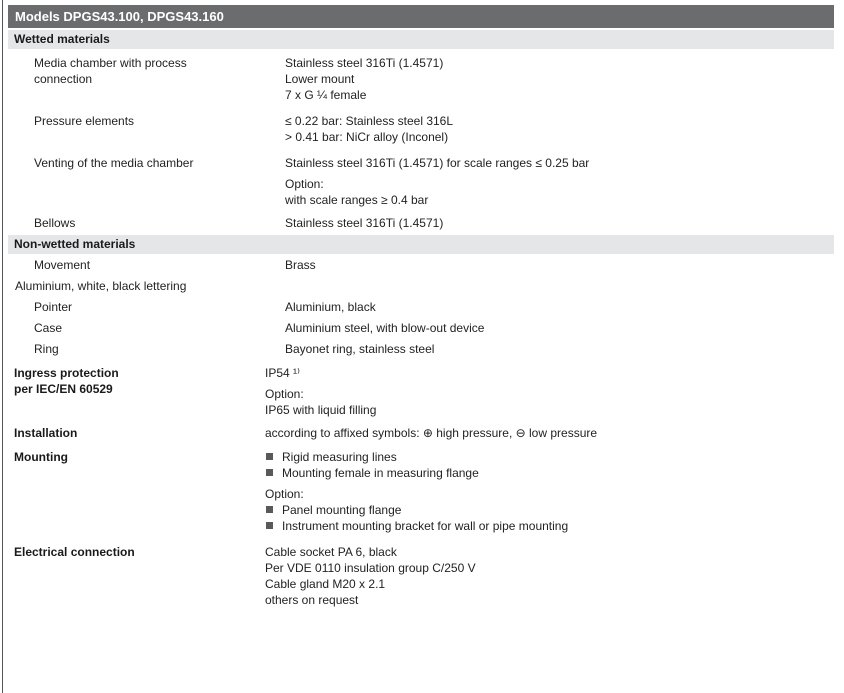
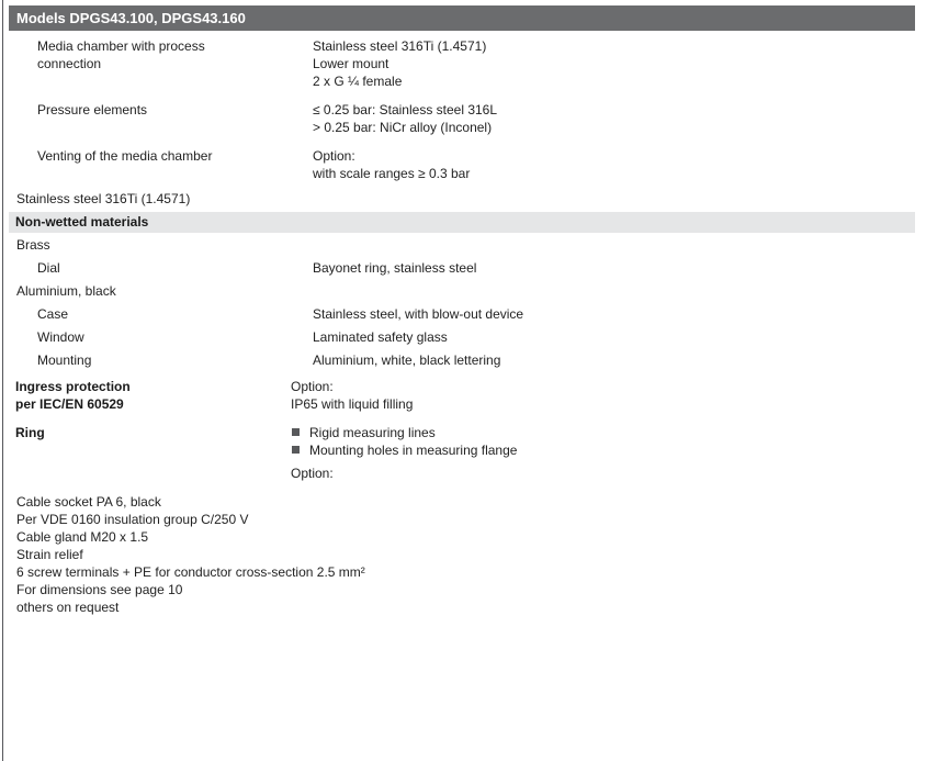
  Models DPGS43.100, DPGS43.160
- Wetted materials
  Media chamber with process
  connection
  Stainless steel 316Ti (1.4571)
  Lower mount
- 7 x G ¼ female
+ 2 x G ¼ female
  Pressure elements
- ≤ 0.22 bar: Stainless steel 316L
+ ≤ 0.25 bar: Stainless steel 316L
- > 0.41 bar: NiCr alloy (Inconel)
+ > 0.25 bar: NiCr alloy (Inconel)
  Venting of the media chamber
- Stainless steel 316Ti (1.4571) for scale ranges ≤ 0.25 bar
  Option:
- with scale ranges ≥ 0.4 bar
+ with scale ranges ≥ 0.3 bar
- Bellows
  Stainless steel 316Ti (1.4571)
  Non-wetted materials
- Movement
  Brass
+ Dial
- Aluminium, white, black lettering
+ Bayonet ring, stainless steel
- Pointer
  Aluminium, black
  Case
- Aluminium steel, with blow-out device
+ Stainless steel, with blow-out device
+ Window
+ Laminated safety glass
- Ring
+ Mounting
- Bayonet ring, stainless steel
+ Aluminium, white, black lettering
  Ingress protection
  per IEC/EN 60529
- IP54 ¹⁾
  Option:
  IP65 with liquid filling
- Installation
- according to affixed symbols: ⊕ high pressure, ⊖ low pressure
- Mounting
+ Ring
  Rigid measuring lines
- Mounting female in measuring flange
+ Mounting holes in measuring flange
  Option:
- Panel mounting flange
- Instrument mounting bracket for wall or pipe mounting
- Electrical connection
  Cable socket PA 6, black
- Per VDE 0110 insulation group C/250 V
+ Per VDE 0160 insulation group C/250 V
- Cable gland M20 x 2.1
+ Cable gland M20 x 1.5
+ Strain relief
+ 6 screw terminals + PE for conductor cross-section 2.5 mm²
+ For dimensions see page 10
  others on request
